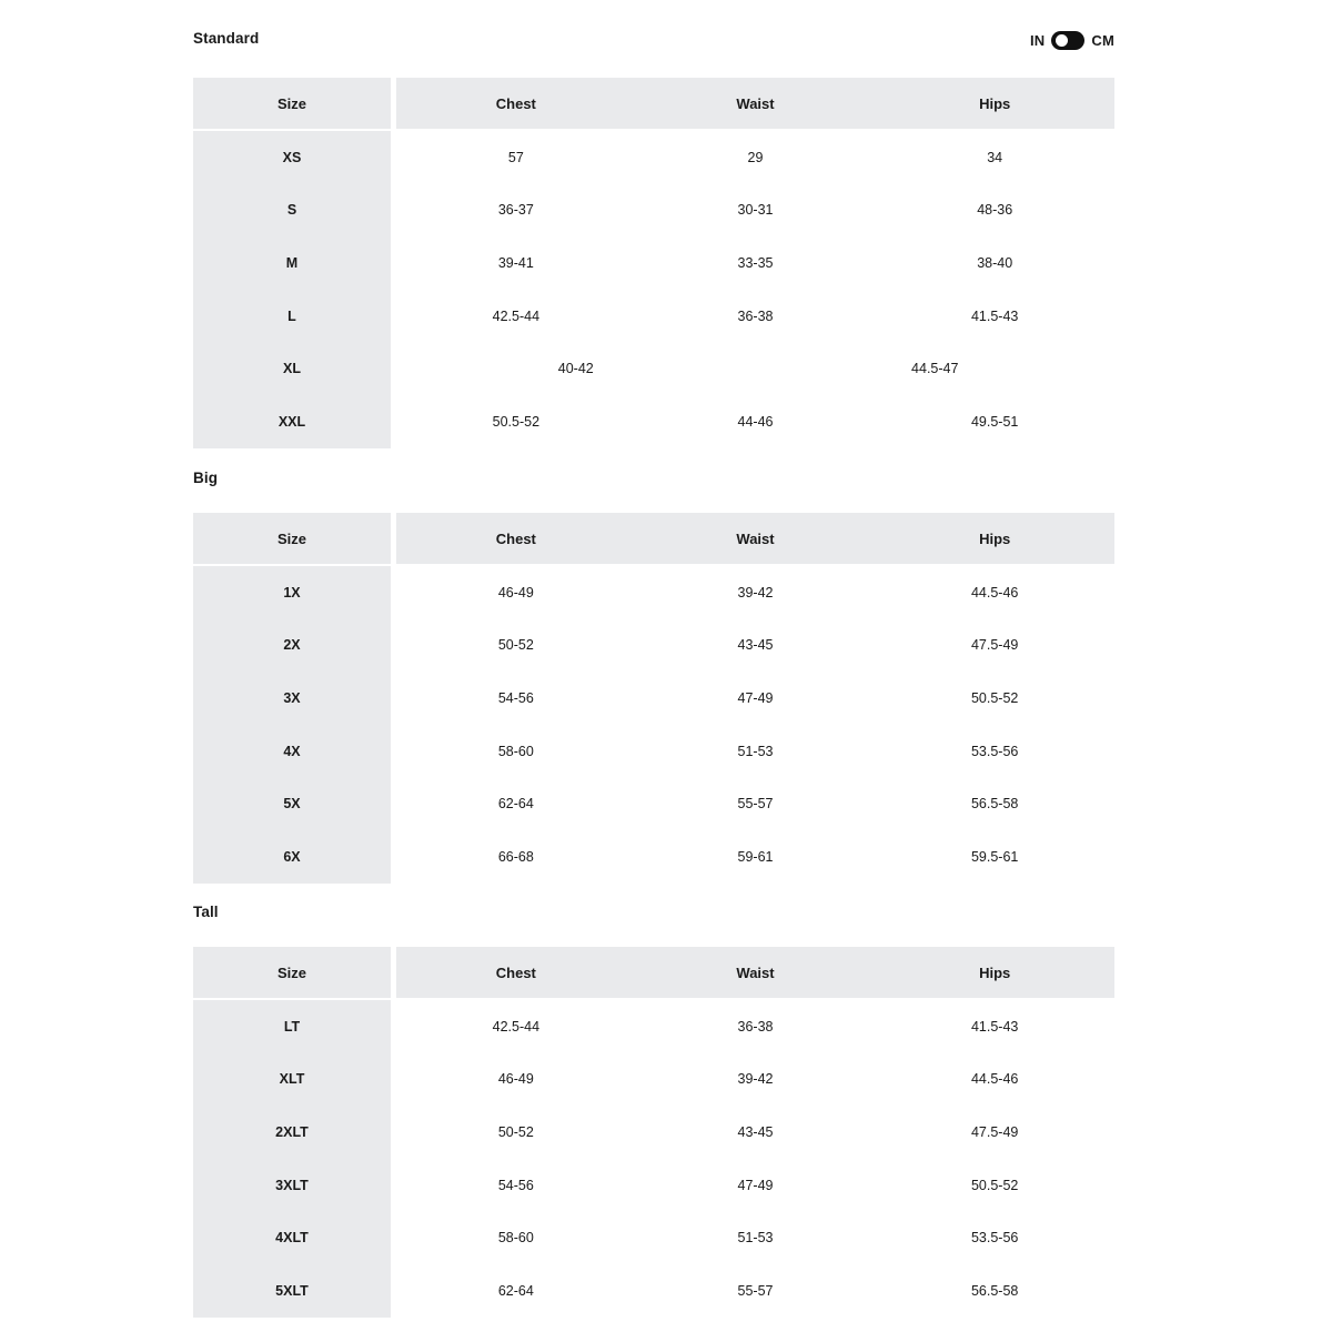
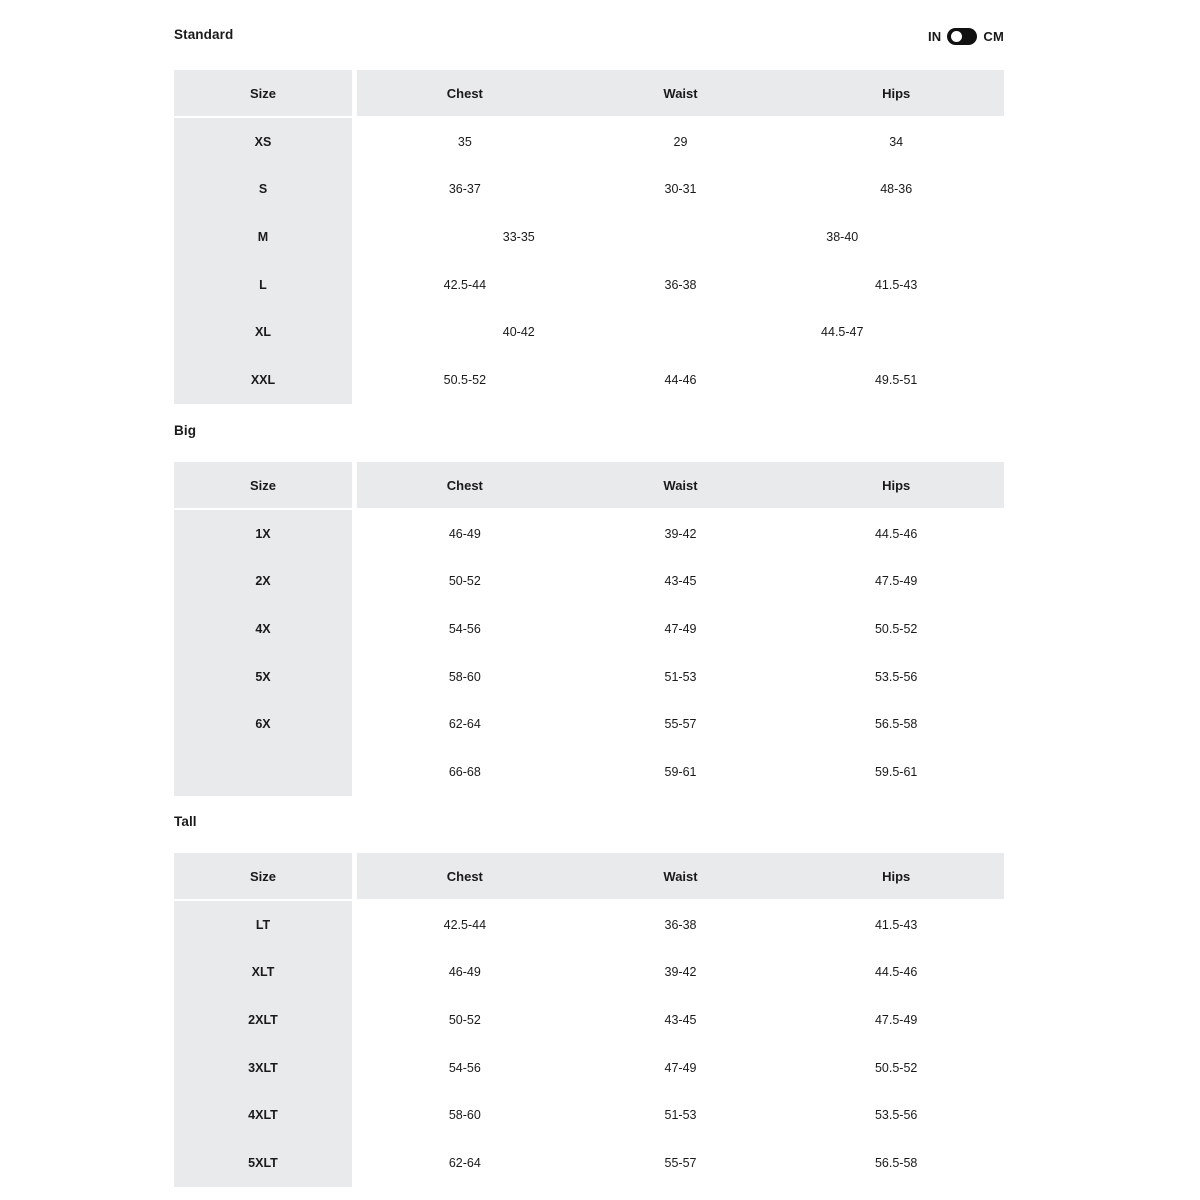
  IN
  CM
  Standard
  Size
  XS
  S
  M
  L
  XL
  XXL
  Chest
  Waist
  Hips
- 57
+ 35
  29
  34
  36-37
  30-31
  48-36
- 39-41
  33-35
  38-40
  42.5-44
  36-38
  41.5-43
  40-42
  44.5-47
  50.5-52
  44-46
  49.5-51
  Big
  Size
  1X
  2X
- 3X
  4X
  5X
  6X
  Chest
  Waist
  Hips
  46-49
  39-42
  44.5-46
  50-52
  43-45
  47.5-49
  54-56
  47-49
  50.5-52
  58-60
  51-53
  53.5-56
  62-64
  55-57
  56.5-58
  66-68
  59-61
  59.5-61
  Tall
  Size
  LT
  XLT
  2XLT
  3XLT
  4XLT
  5XLT
  Chest
  Waist
  Hips
  42.5-44
  36-38
  41.5-43
  46-49
  39-42
  44.5-46
  50-52
  43-45
  47.5-49
  54-56
  47-49
  50.5-52
  58-60
  51-53
  53.5-56
  62-64
  55-57
  56.5-58
